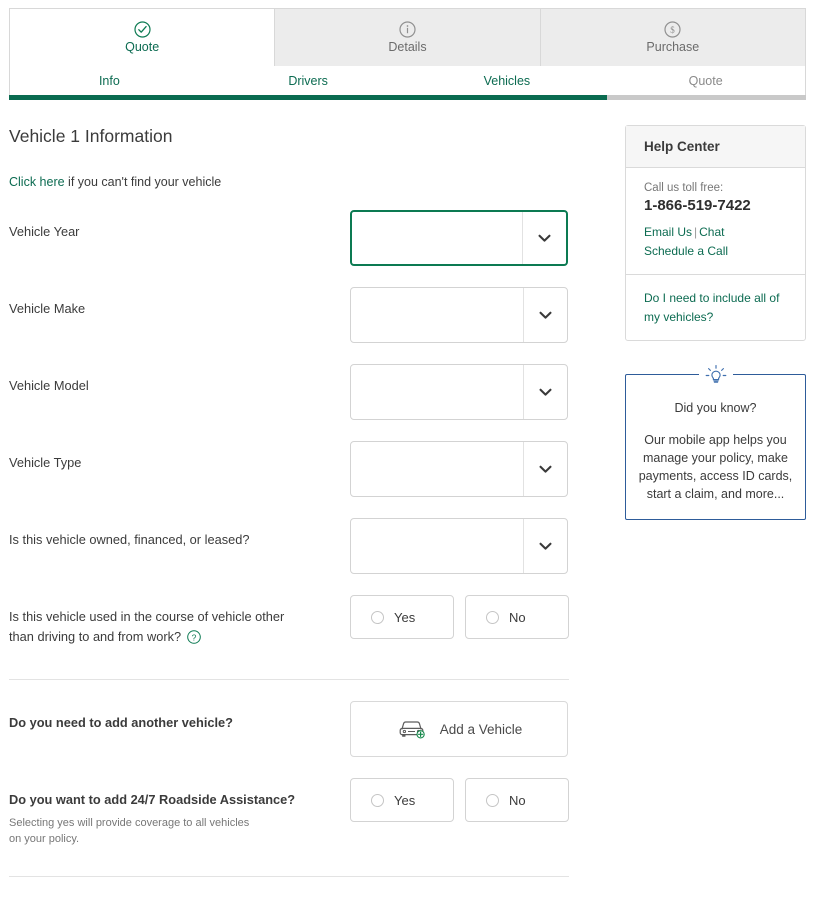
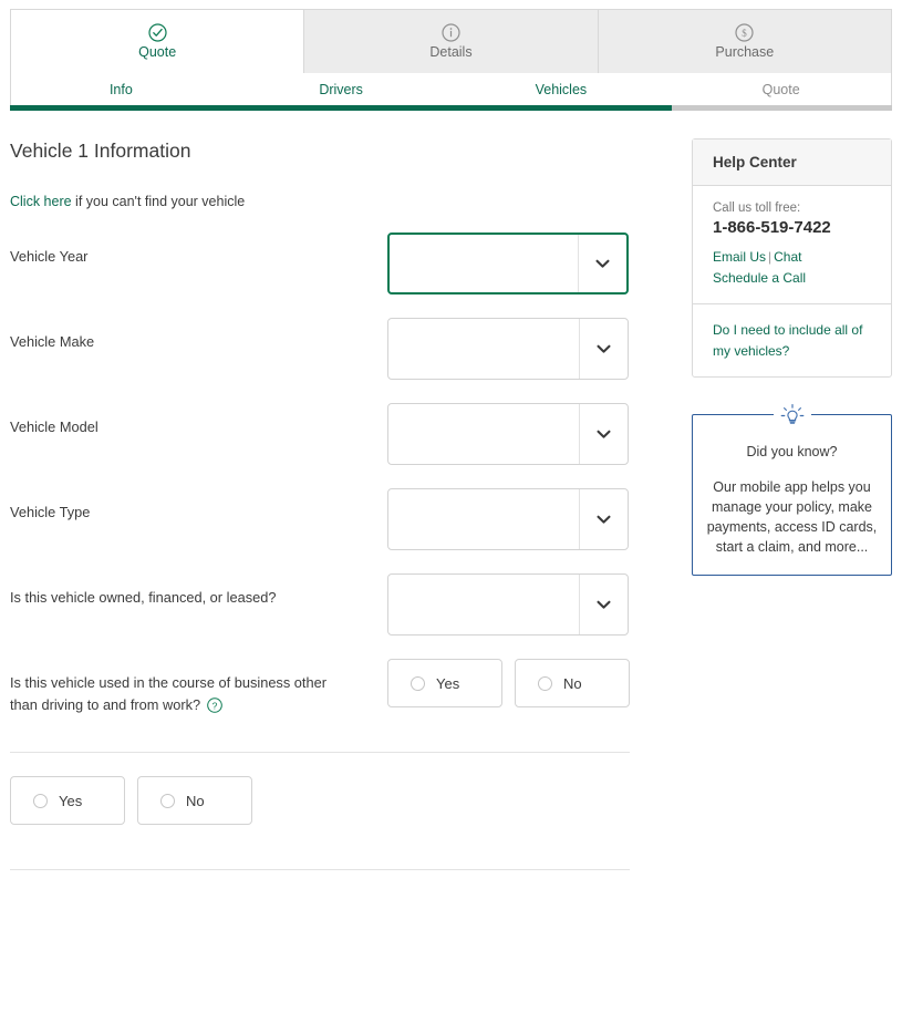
  Quote
  Details
  $
  Purchase
  Info
  Drivers
  Vehicles
  Quote
  Vehicle 1 Information
  Click here if you can't find your vehicle
  Vehicle Year
  Vehicle Make
  Vehicle Model
  Vehicle Type
  Is this vehicle owned, financed, or leased?
- Is this vehicle used in the course of vehicle other
+ Is this vehicle used in the course of business other
  than driving to and from work?
  ?
  Yes
  No
- Do you need to add another vehicle?
- Add a Vehicle
- Do you want to add 24/7 Roadside Assistance?
- Selecting yes will provide coverage to all vehicles
- on your policy.
  Yes
  No
  Help Center
  Call us toll free:
  1-866-519-7422
  Email Us | Chat
  Schedule a Call
  Do I need to include all of my vehicles?
  Did you know?
  Our mobile app helps you manage your policy, make payments, access ID cards, start a claim, and more...
